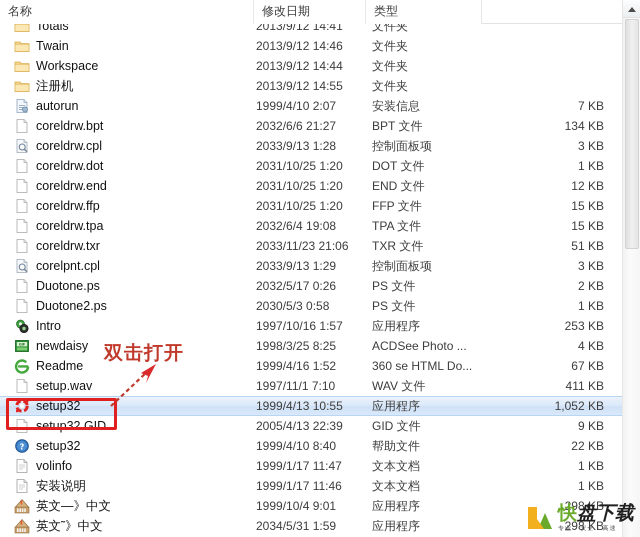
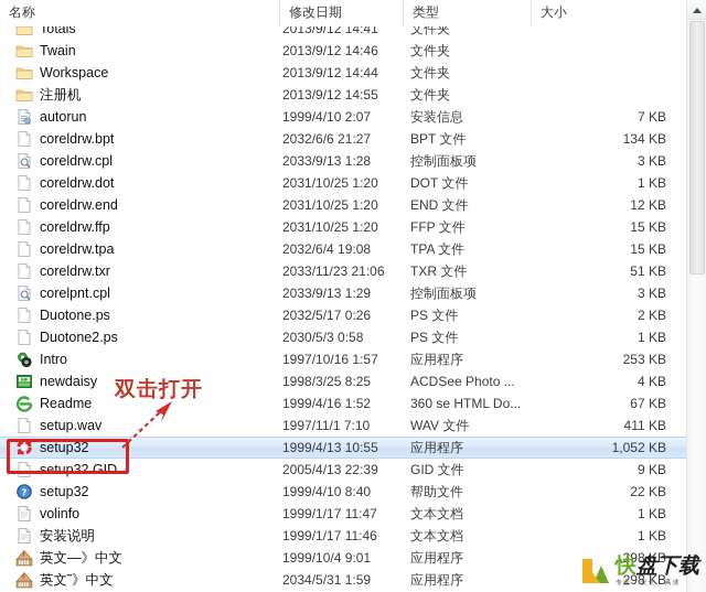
  名称
  修改日期
  类型
+ 大小
  Totals
  2013/9/12 14:41
  文件夹
  Twain
  2013/9/12 14:46
  文件夹
  Workspace
  2013/9/12 14:44
  文件夹
  注册机
  2013/9/12 14:55
  文件夹
  autorun
  1999/4/10 2:07
  安装信息
  7 KB
  coreldrw.bpt
  2032/6/6 21:27
  BPT 文件
  134 KB
  coreldrw.cpl
  2033/9/13 1:28
  控制面板项
  3 KB
  coreldrw.dot
  2031/10/25 1:20
  DOT 文件
  1 KB
  coreldrw.end
  2031/10/25 1:20
  END 文件
  12 KB
  coreldrw.ffp
  2031/10/25 1:20
  FFP 文件
  15 KB
  coreldrw.tpa
  2032/6/4 19:08
  TPA 文件
  15 KB
  coreldrw.txr
  2033/11/23 21:06
  TXR 文件
  51 KB
  corelpnt.cpl
  2033/9/13 1:29
  控制面板项
  3 KB
  Duotone.ps
  2032/5/17 0:26
  PS 文件
  2 KB
  Duotone2.ps
  2030/5/3 0:58
  PS 文件
  1 KB
  Intro
  1997/10/16 1:57
  应用程序
  253 KB
  newdaisy
  1998/3/25 8:25
  ACDSee Photo ...
  4 KB
  Readme
  1999/4/16 1:52
  360 se HTML Do...
  67 KB
  setup.wav
  1997/11/1 7:10
  WAV 文件
  411 KB
  setup32
  1999/4/13 10:55
  应用程序
  1,052 KB
  setup32.GID
  2005/4/13 22:39
  GID 文件
  9 KB
  ?
  setup32
  1999/4/10 8:40
  帮助文件
  22 KB
  volinfo
  1999/1/17 11:47
  文本文档
  1 KB
  安装说明
  1999/1/17 11:46
  文本文档
  1 KB
  英文—》中文
  1999/10/4 9:01
  应用程序
  298 KB
  英文˜》中文
  2034/5/31 1:59
  应用程序
  298 KB
  双击打开
  快盘下载
